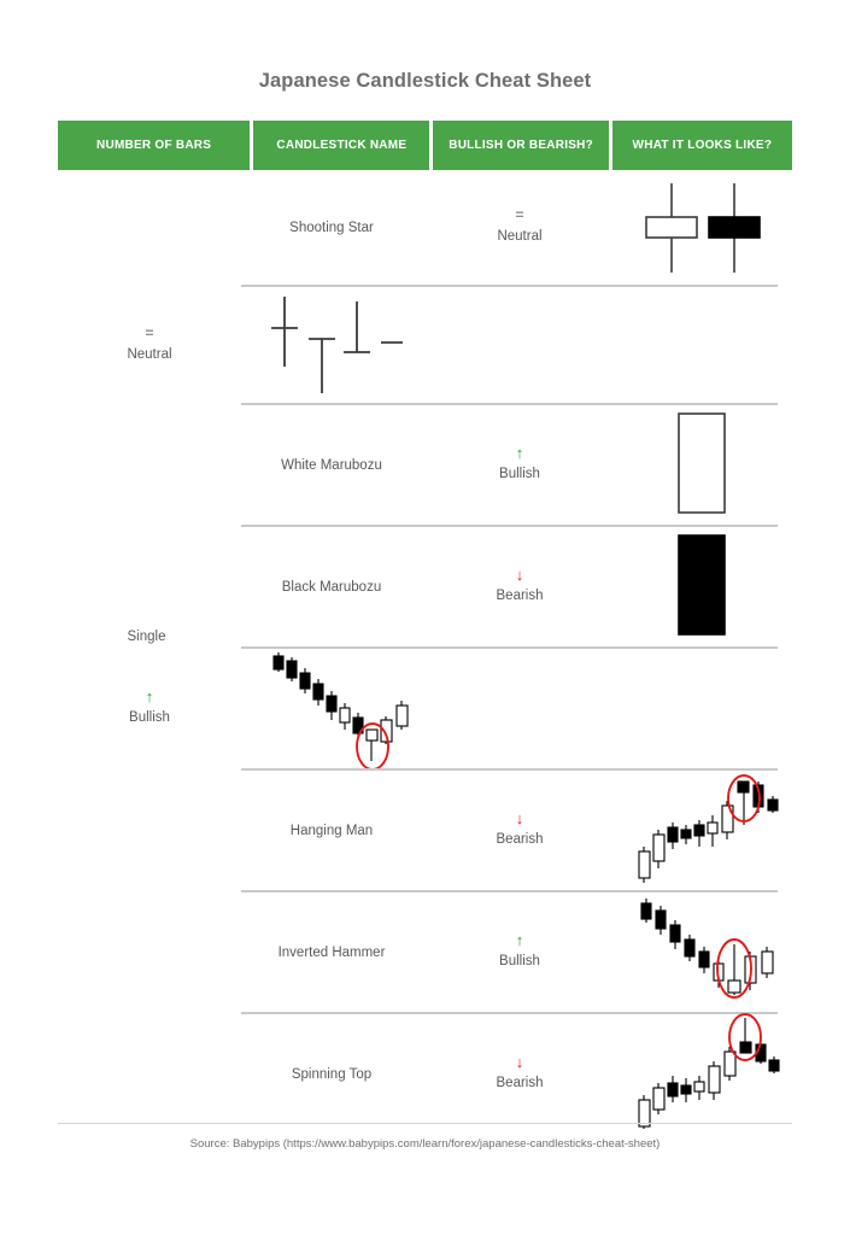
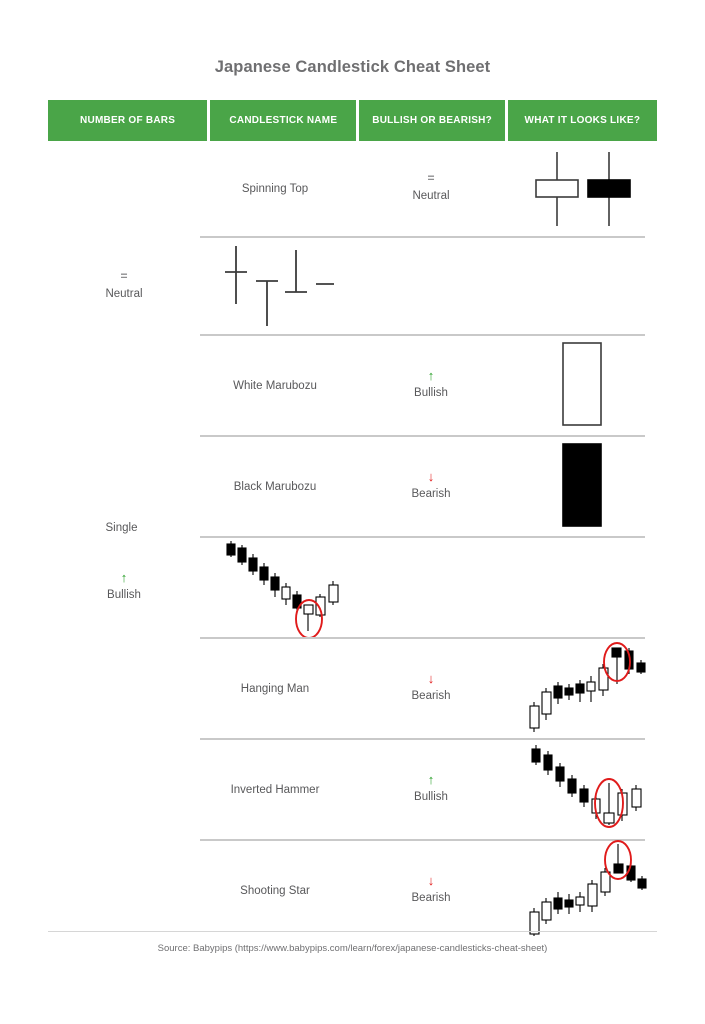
  Japanese Candlestick Cheat Sheet
  NUMBER OF BARS
  CANDLESTICK NAME
  BULLISH OR BEARISH?
  WHAT IT LOOKS LIKE?
- Shooting Star
+ Spinning Top
  =
  Neutral
  =
  Neutral
  White Marubozu
  ↑
  Bullish
  Black Marubozu
  ↓
  Bearish
  ↑
  Bullish
  Hanging Man
  ↓
  Bearish
  Inverted Hammer
  ↑
  Bullish
- Spinning Top
+ Shooting Star
  ↓
  Bearish
  Single
  Source: Babypips (https://www.babypips.com/learn/forex/japanese-candlesticks-cheat-sheet)
